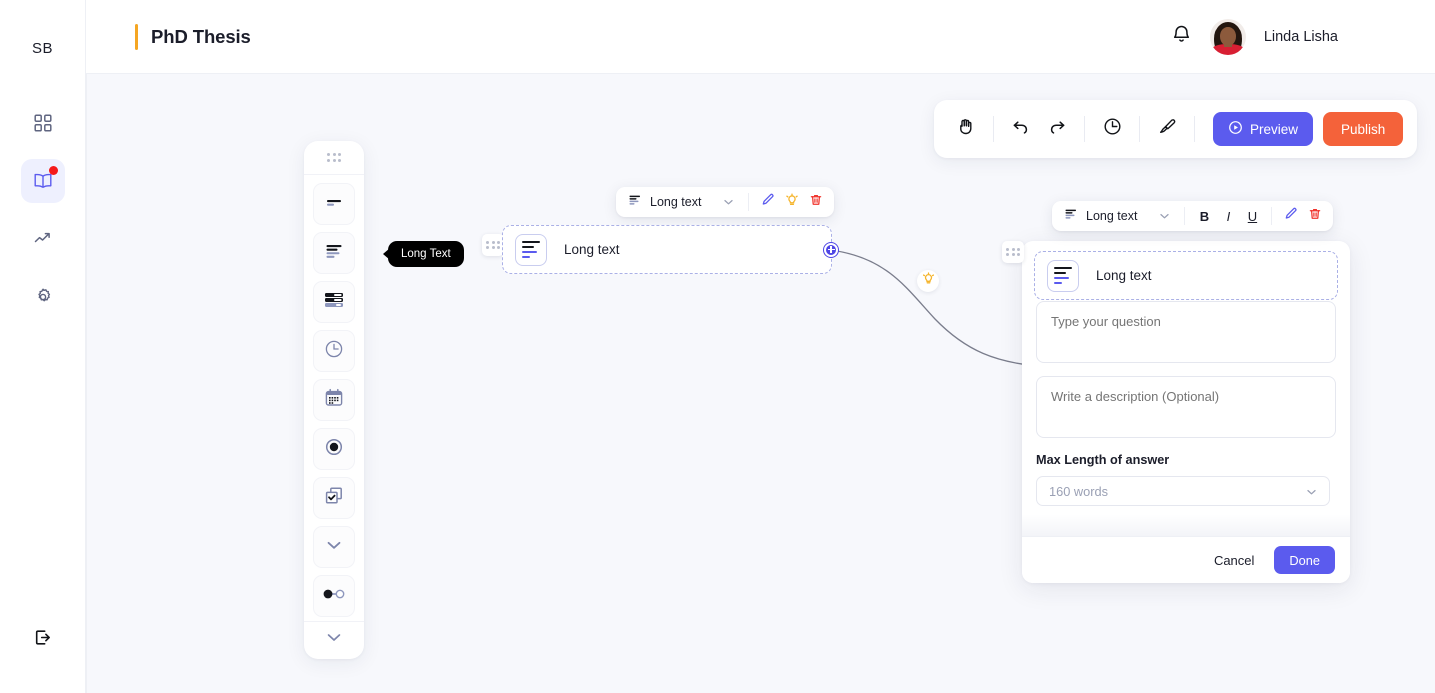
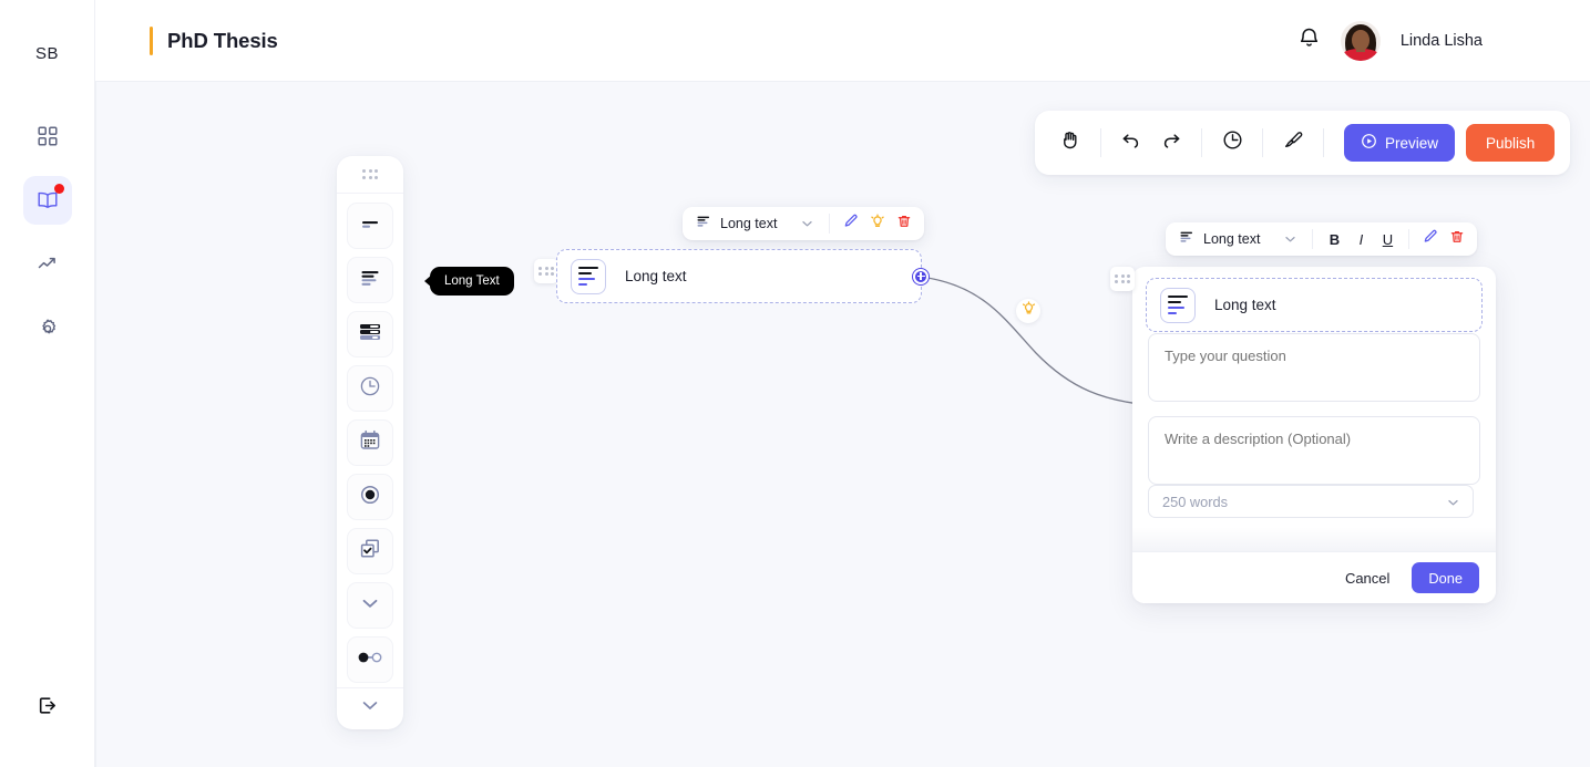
  SB
  PhD Thesis
  Linda Lisha
  Preview
  Publish
  Long Text
  Long text
  Long text
  Long text
  B
  I
  U
  Long text
  Type your question
  Write a description (Optional)
- Max Length of answer
- 160 words
+ 250 words
  Cancel
  Done
